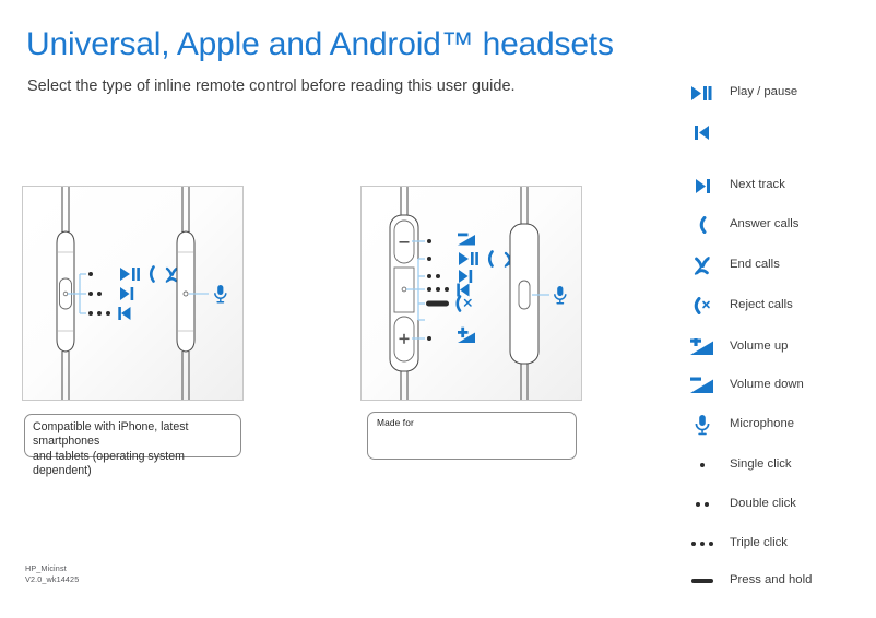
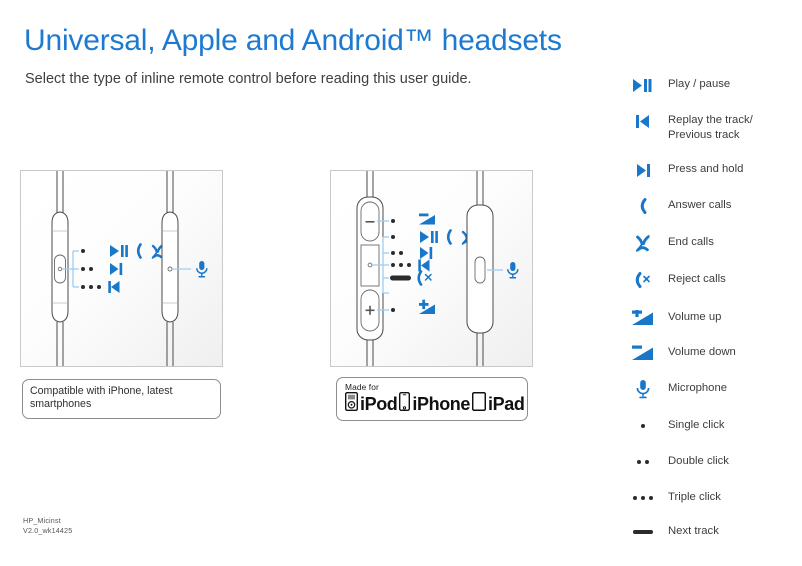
  Universal, Apple and Android™ headsets
  Select the type of inline remote control before reading this user guide.
  Compatible with iPhone, latest smartphones
- and tablets (operating system dependent)
  Made for
+ iPod
+ iPhone
+ iPad
  HP_Micinst
  V2.0_wk14425
  Play / pause
+ Replay the track/
+ Previous track
- Next track
+ Press and hold
  Answer calls
  End calls
  Reject calls
  Volume up
  Volume down
  Microphone
  Single click
  Double click
  Triple click
- Press and hold
+ Next track
